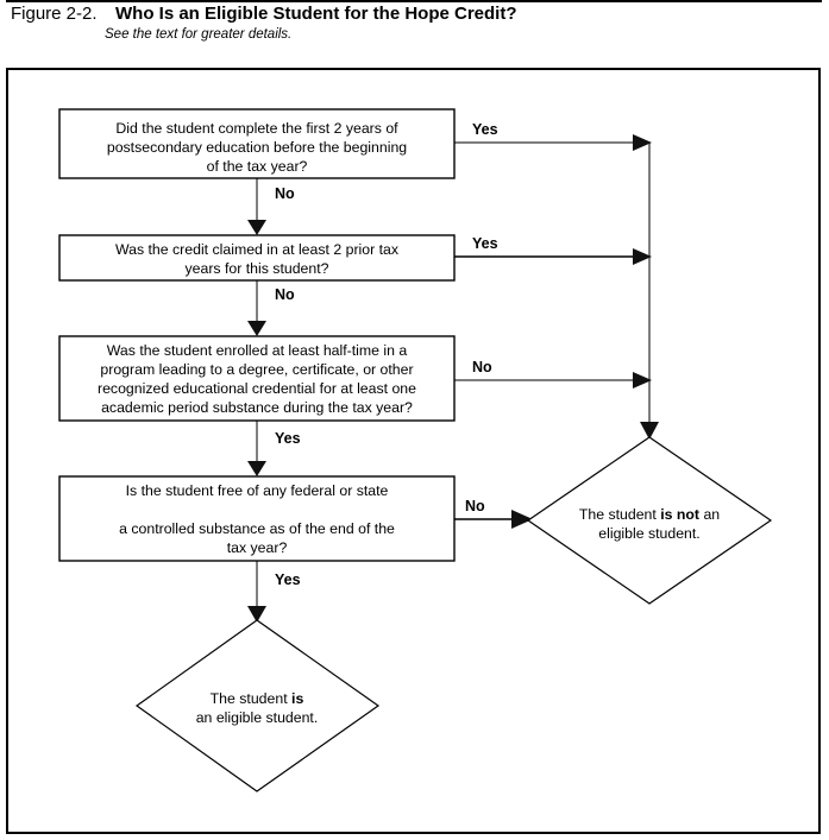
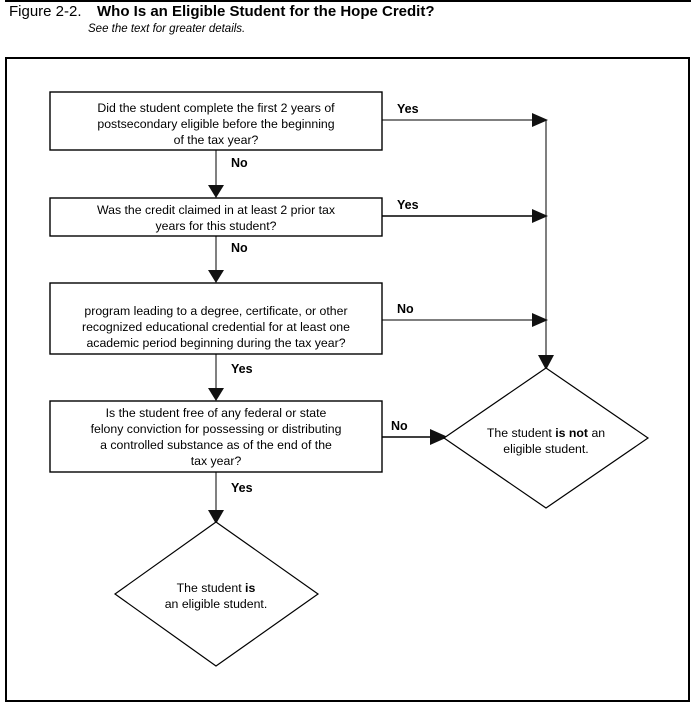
  Figure 2-2.
  Who Is an Eligible Student for the Hope Credit?
  See the text for greater details.
  Did the student complete the first 2 years of
- postsecondary education before the beginning
+ postsecondary eligible before the beginning
  of the tax year?
  Was the credit claimed in at least 2 prior tax
  years for this student?
- Was the student enrolled at least half-time in a
  program leading to a degree, certificate, or other
  recognized educational credential for at least one
- academic period substance during the tax year?
+ academic period beginning during the tax year?
  Is the student free of any federal or state
+ felony conviction for possessing or distributing
  a controlled substance as of the end of the
  tax year?
  The student is not an
  eligible student.
  The student is
  an eligible student.
  Yes
  No
  Yes
  No
  No
  Yes
  No
  Yes
